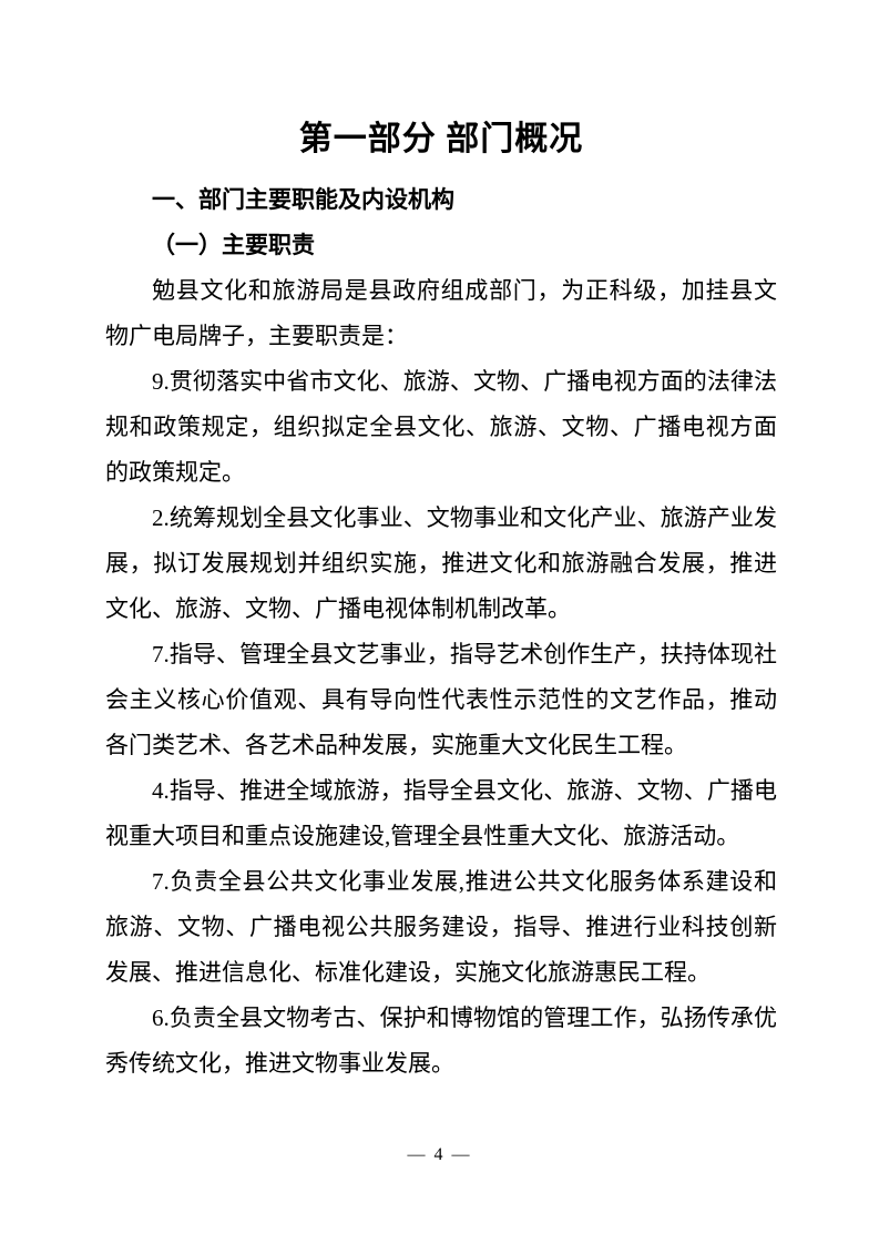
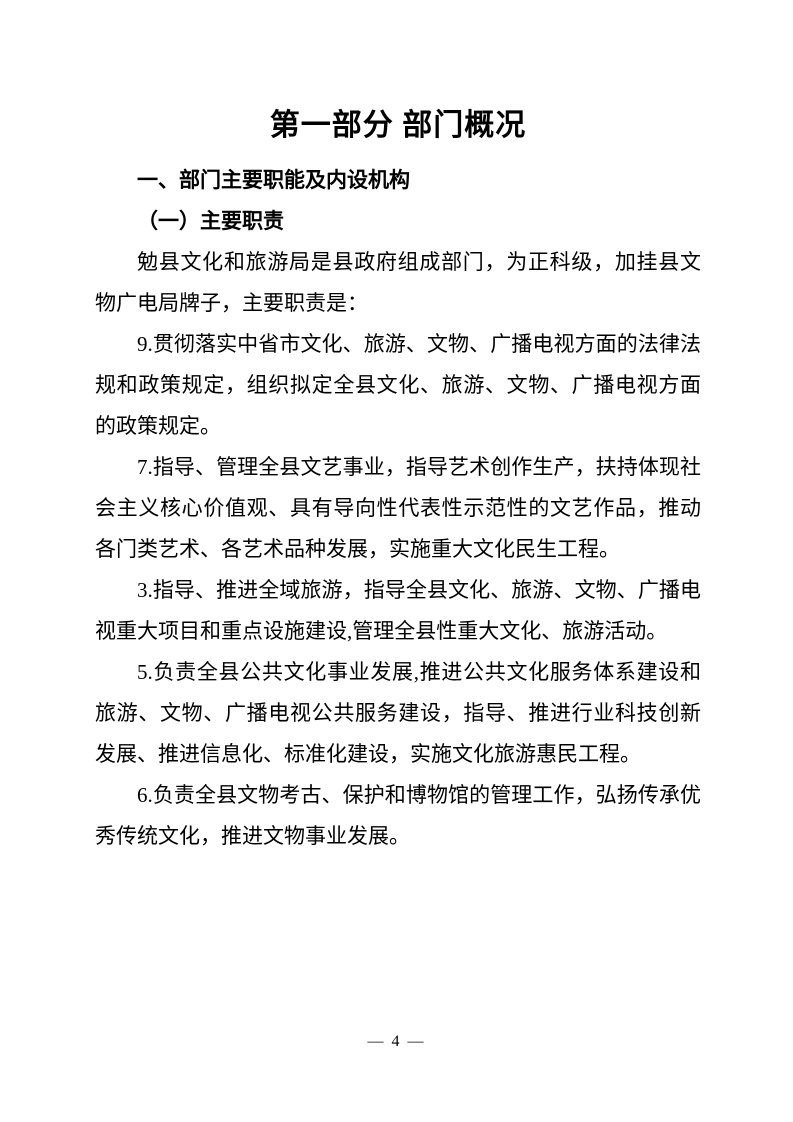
  第一部分 部门概况
  一、部门主要职能及内设机构
  （一）主要职责
  勉县文化和旅游局是县政府组成部门，为正科级，加挂县文物广电局牌子，主要职责是：
  9.贯彻落实中省市文化、旅游、文物、广播电视方面的法律法规和政策规定，组织拟定全县文化、旅游、文物、广播电视方面的政策规定。
- 2.统筹规划全县文化事业、文物事业和文化产业、旅游产业发展，拟订发展规划并组织实施，推进文化和旅游融合发展，推进文化、旅游、文物、广播电视体制机制改革。
  7.指导、管理全县文艺事业，指导艺术创作生产，扶持体现社会主义核心价值观、具有导向性代表性示范性的文艺作品，推动各门类艺术、各艺术品种发展，实施重大文化民生工程。
- 4.指导、推进全域旅游，指导全县文化、旅游、文物、广播电视重大项目和重点设施建设,管理全县性重大文化、旅游活动。
+ 3.指导、推进全域旅游，指导全县文化、旅游、文物、广播电视重大项目和重点设施建设,管理全县性重大文化、旅游活动。
- 7.负责全县公共文化事业发展,推进公共文化服务体系建设和旅游、文物、广播电视公共服务建设，指导、推进行业科技创新发展、推进信息化、标准化建设，实施文化旅游惠民工程。
+ 5.负责全县公共文化事业发展,推进公共文化服务体系建设和旅游、文物、广播电视公共服务建设，指导、推进行业科技创新发展、推进信息化、标准化建设，实施文化旅游惠民工程。
  6.负责全县文物考古、保护和博物馆的管理工作，弘扬传承优秀传统文化，推进文物事业发展。
  — 4 —
